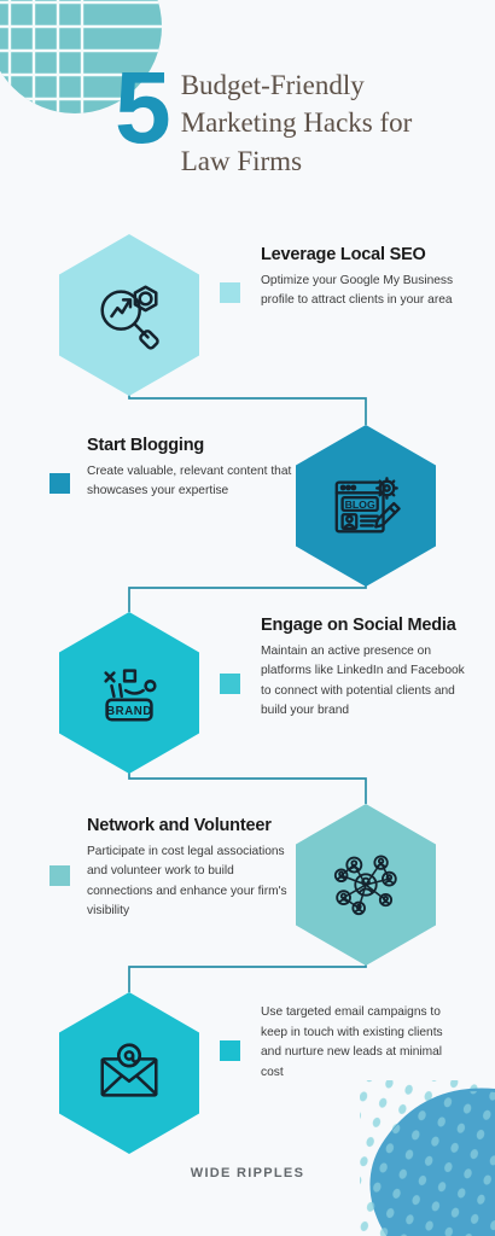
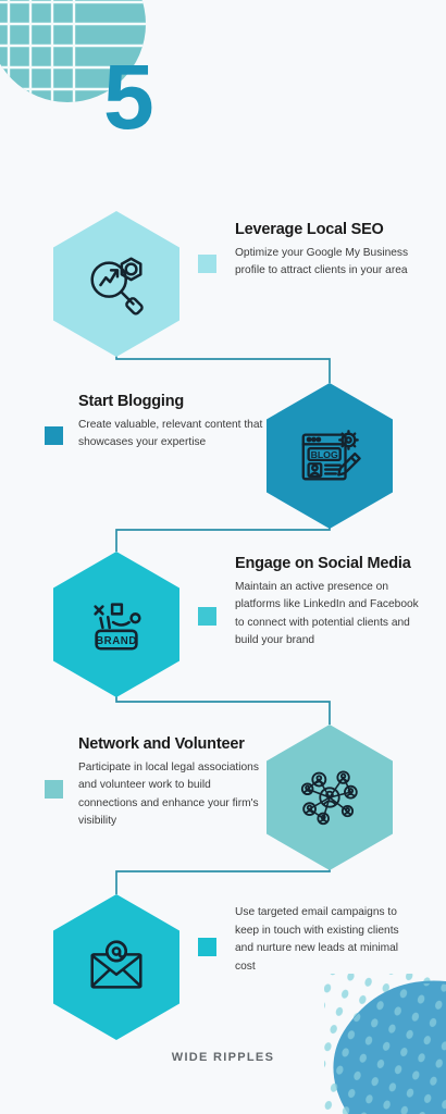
  5
- Budget-Friendly
- Marketing Hacks for
- Law Firms
  Leverage Local SEO
  Optimize your Google My Business profile to attract clients in your area
  BLOG
  Start Blogging
  Create valuable, relevant content that showcases your expertise
  BRAND
  Engage on Social Media
  Maintain an active presence on platforms like LinkedIn and Facebook to connect with potential clients and build your brand
  Network and Volunteer
- Participate in cost legal associations and volunteer work to build connections and enhance your firm's visibility
+ Participate in local legal associations and volunteer work to build connections and enhance your firm's visibility
  Use targeted email campaigns to keep in touch with existing clients and nurture new leads at minimal cost
  WIDE RIPPLES
